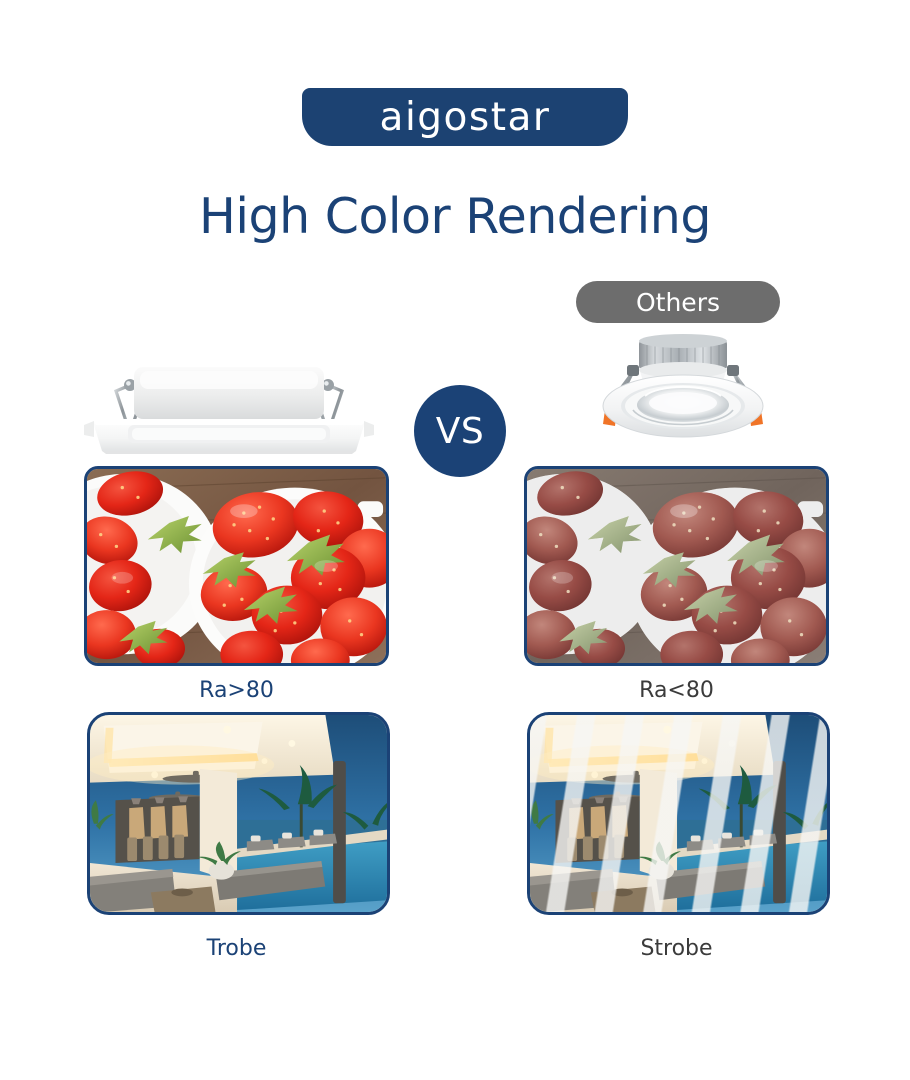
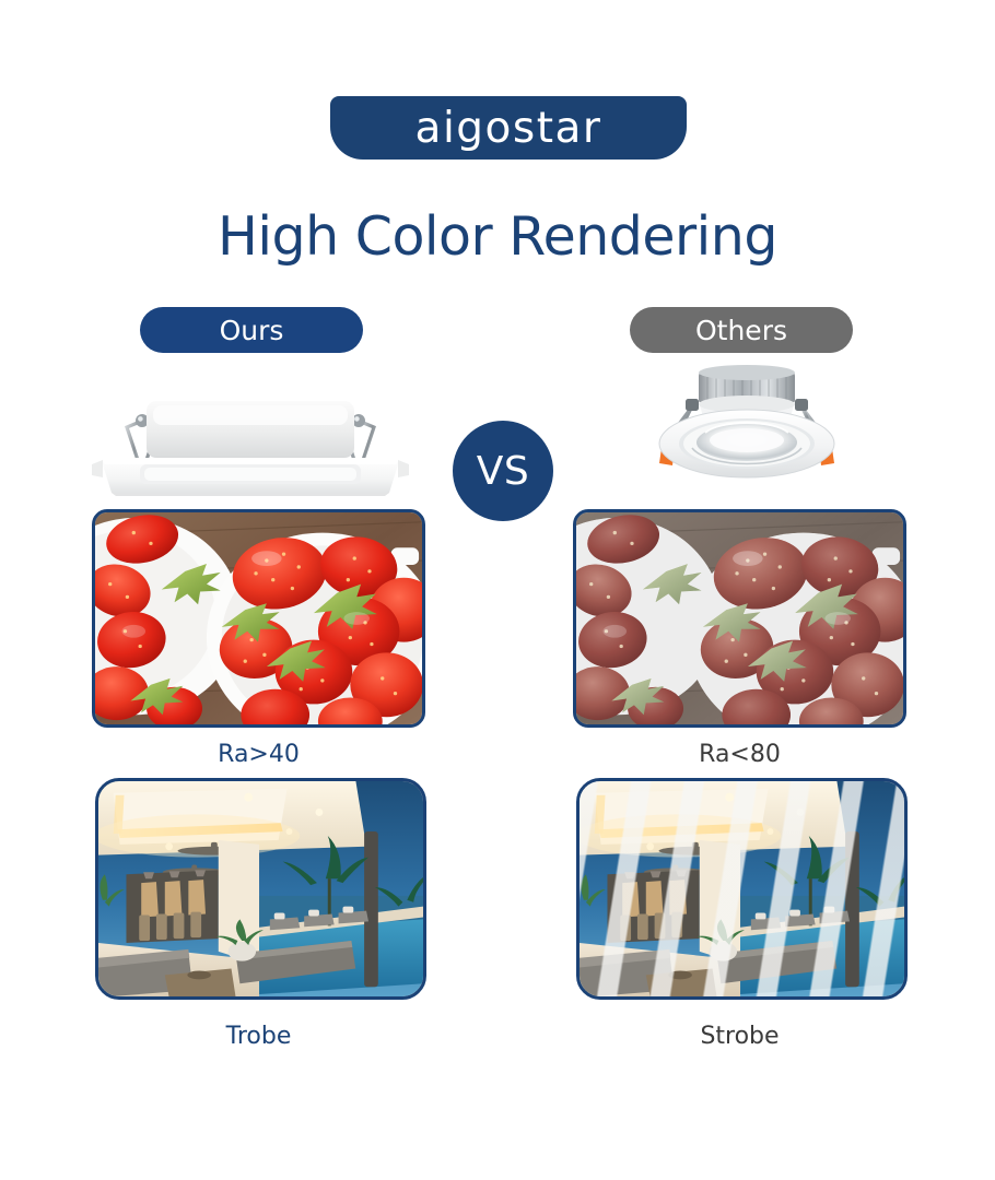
  aigostar
  High Color Rendering
+ Ours
  Others
  VS
- Ra>80
+ Ra>40
  Ra<80
  Trobe
  Strobe
